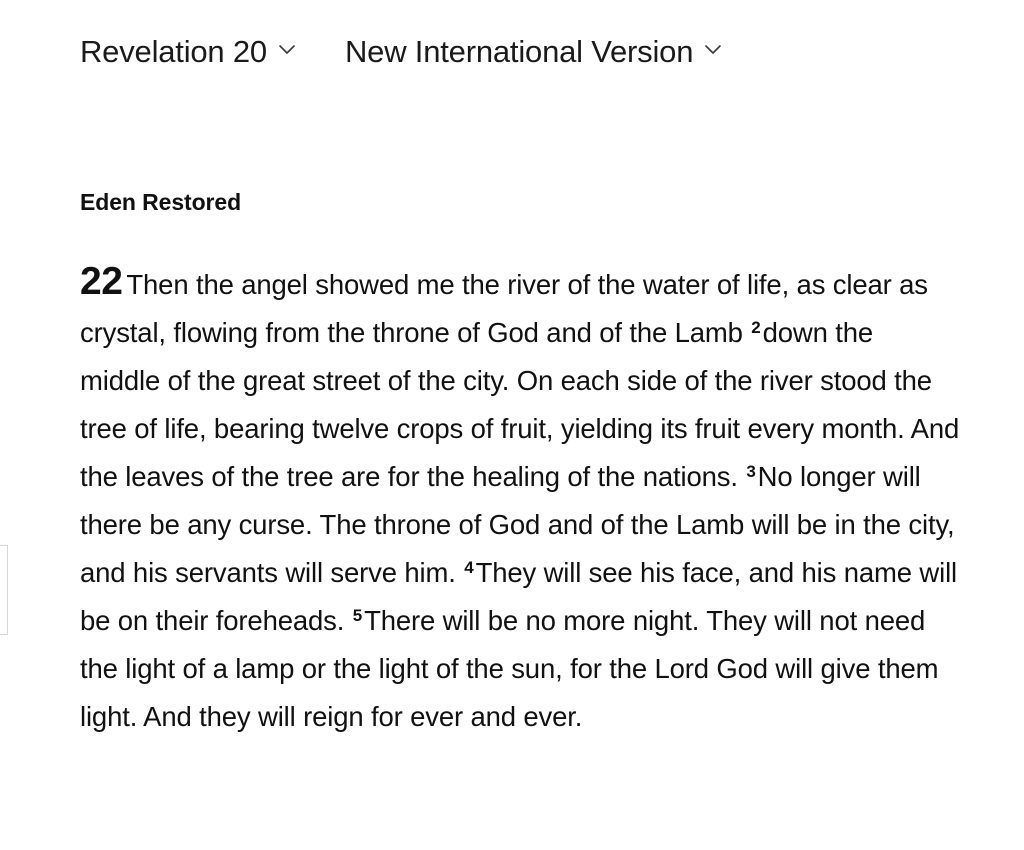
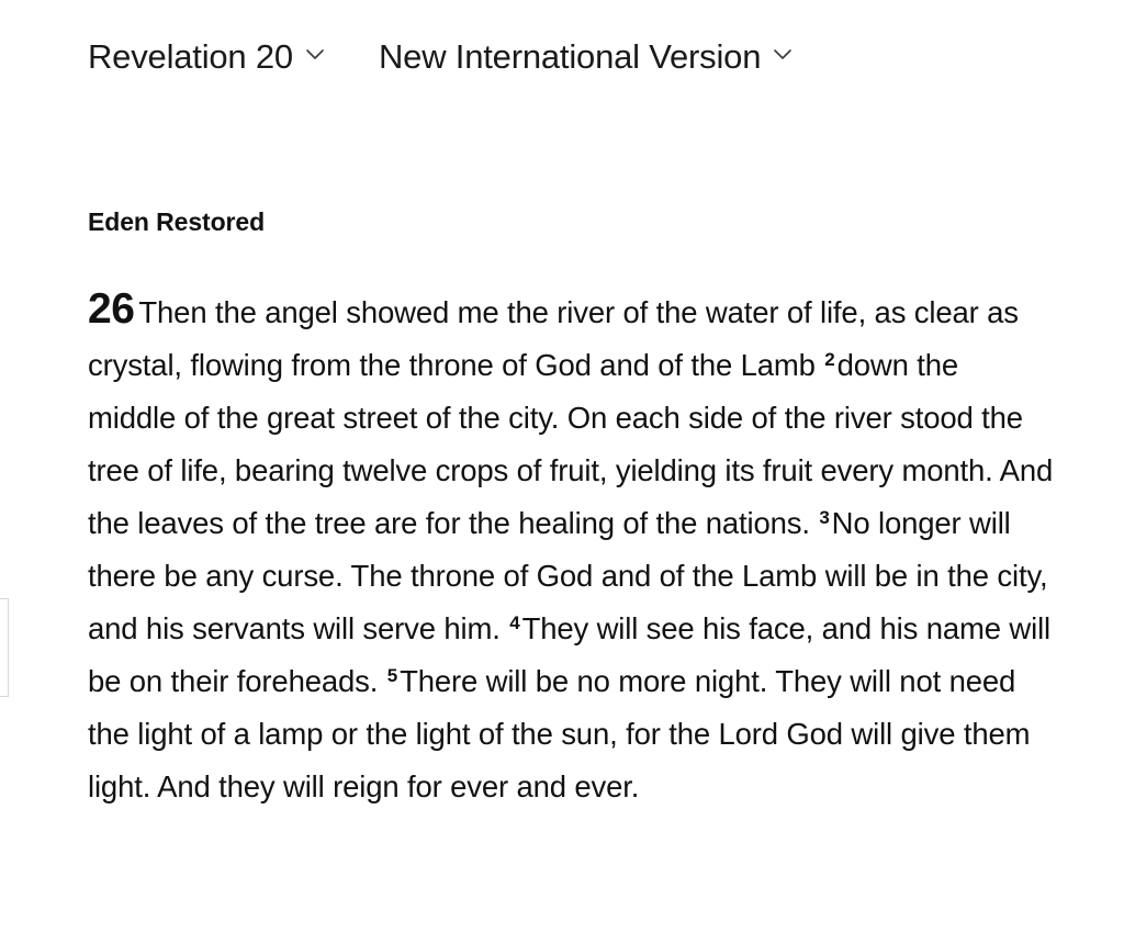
  Revelation 20
  New International Version
  Eden Restored
- 22 Then the angel showed me the river of the water of life, as clear as crystal, flowing from the throne of God and of the Lamb 2down the middle of the great street of the city. On each side of the river stood the tree of life, bearing twelve crops of fruit, yielding its fruit every month. And the leaves of the tree are for the healing of the nations. 3No longer will there be any curse. The throne of God and of the Lamb will be in the city, and his servants will serve him. 4They will see his face, and his name will be on their foreheads. 5There will be no more night. They will not need the light of a lamp or the light of the sun, for the Lord God will give them light. And they will reign for ever and ever.
+ 26 Then the angel showed me the river of the water of life, as clear as crystal, flowing from the throne of God and of the Lamb 2down the middle of the great street of the city. On each side of the river stood the tree of life, bearing twelve crops of fruit, yielding its fruit every month. And the leaves of the tree are for the healing of the nations. 3No longer will there be any curse. The throne of God and of the Lamb will be in the city, and his servants will serve him. 4They will see his face, and his name will be on their foreheads. 5There will be no more night. They will not need the light of a lamp or the light of the sun, for the Lord God will give them light. And they will reign for ever and ever.
